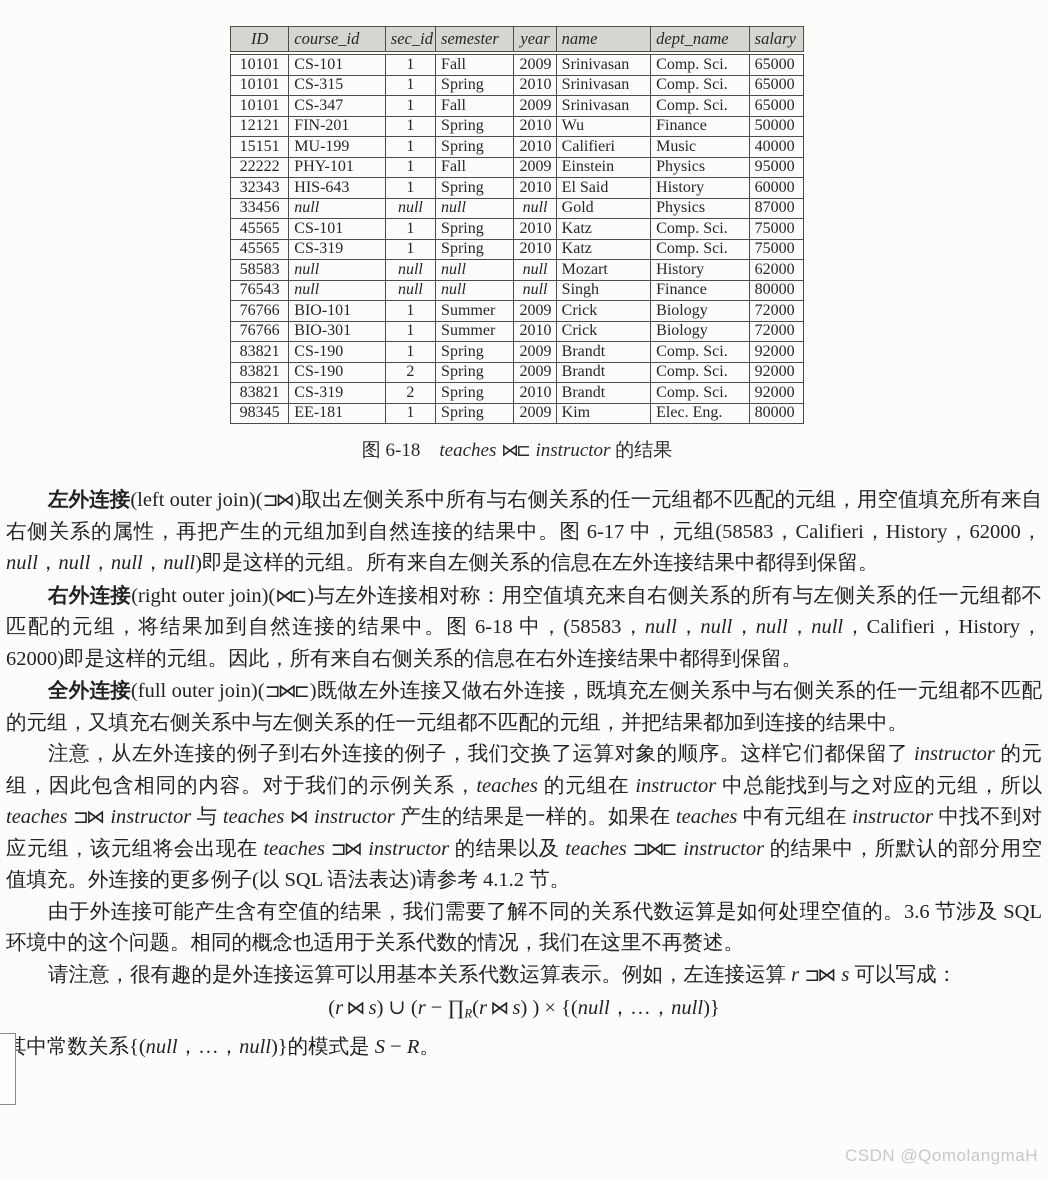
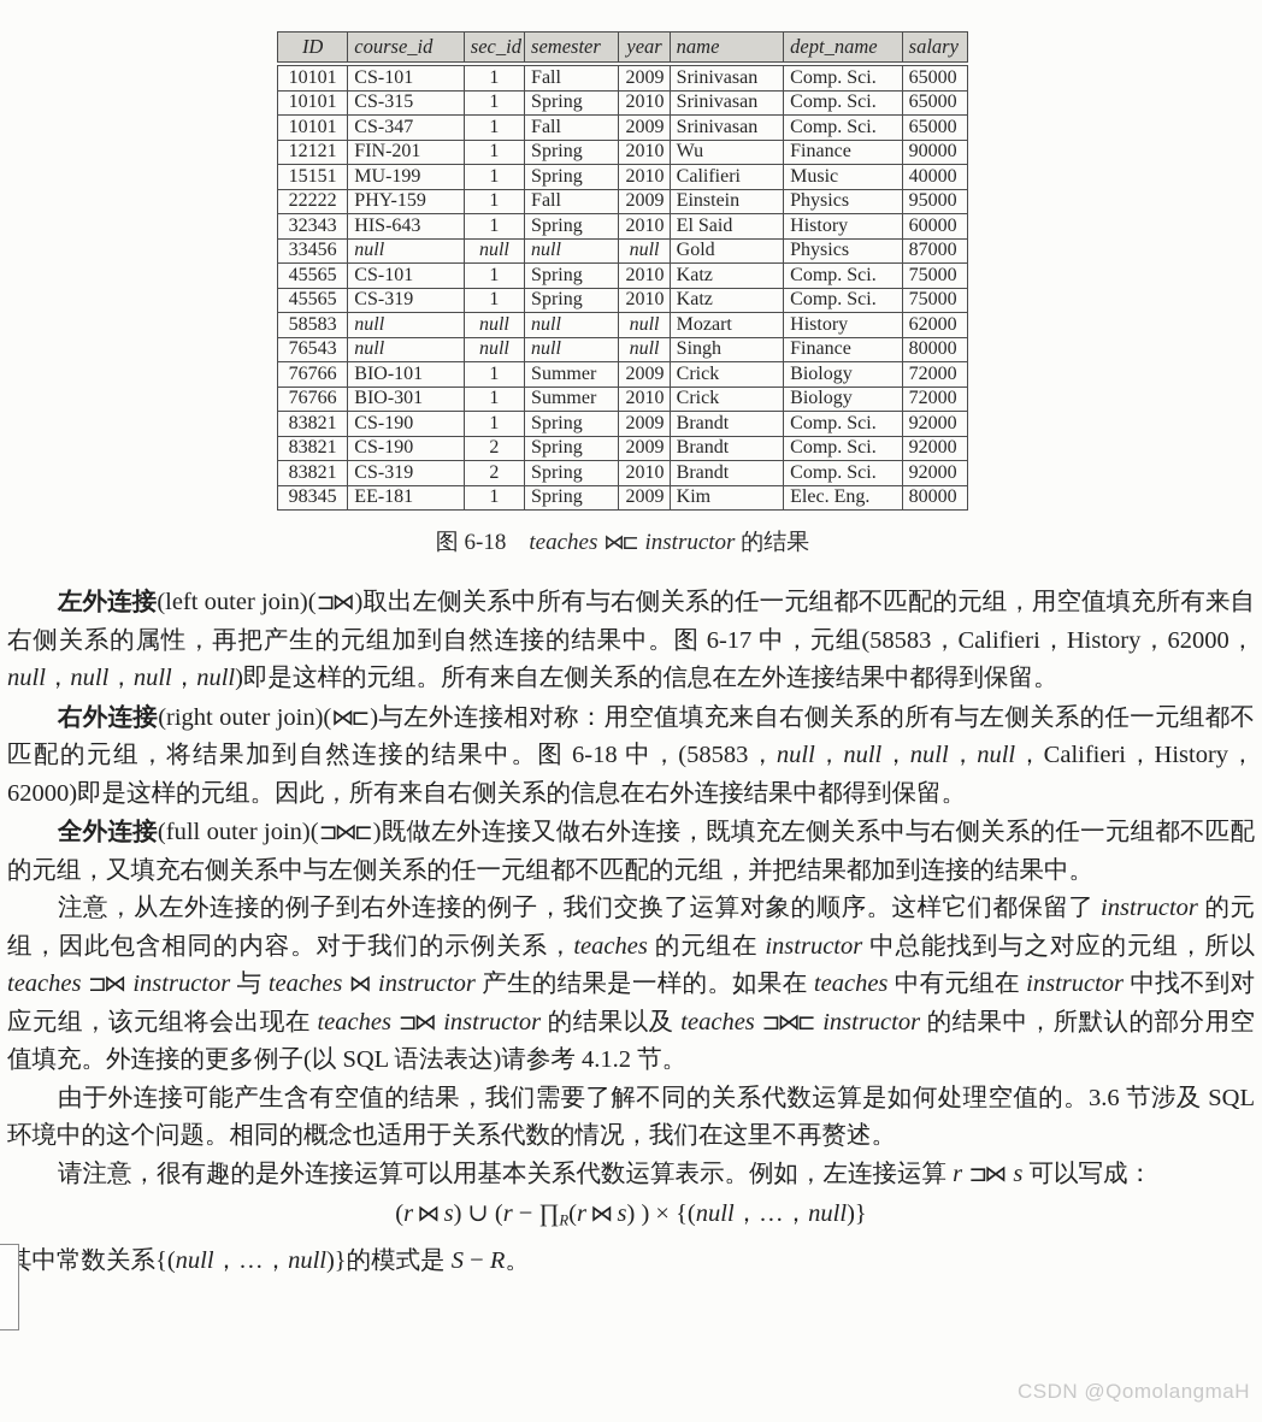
  ID	course_id	sec_id	semester	year	name	dept_name	salary
  10101	CS-101	1	Fall	2009	Srinivasan	Comp. Sci.	65000
  10101	CS-315	1	Spring	2010	Srinivasan	Comp. Sci.	65000
  10101	CS-347	1	Fall	2009	Srinivasan	Comp. Sci.	65000
- 12121	FIN-201	1	Spring	2010	Wu	Finance	50000
+ 12121	FIN-201	1	Spring	2010	Wu	Finance	90000
  15151	MU-199	1	Spring	2010	Califieri	Music	40000
- 22222	PHY-101	1	Fall	2009	Einstein	Physics	95000
+ 22222	PHY-159	1	Fall	2009	Einstein	Physics	95000
  32343	HIS-643	1	Spring	2010	El Said	History	60000
  33456	null	null	null	null	Gold	Physics	87000
  45565	CS-101	1	Spring	2010	Katz	Comp. Sci.	75000
  45565	CS-319	1	Spring	2010	Katz	Comp. Sci.	75000
  58583	null	null	null	null	Mozart	History	62000
  76543	null	null	null	null	Singh	Finance	80000
  76766	BIO-101	1	Summer	2009	Crick	Biology	72000
  76766	BIO-301	1	Summer	2010	Crick	Biology	72000
  83821	CS-190	1	Spring	2009	Brandt	Comp. Sci.	92000
  83821	CS-190	2	Spring	2009	Brandt	Comp. Sci.	92000
  83821	CS-319	2	Spring	2010	Brandt	Comp. Sci.	92000
  98345	EE-181	1	Spring	2009	Kim	Elec. Eng.	80000
  图 6-18 teaches ⋈⊏ instructor 的结果
  左外连接(left outer join)(⊐⋈)取出左侧关系中所有与右侧关系的任一元组都不匹配的元组，用空值填充所有来自右侧关系的属性，再把产生的元组加到自然连接的结果中。图 6-17 中，元组(58583，Califieri，History，62000，null，null，null，null)即是这样的元组。所有来自左侧关系的信息在左外连接结果中都得到保留。
  右外连接(right outer join)(⋈⊏)与左外连接相对称：用空值填充来自右侧关系的所有与左侧关系的任一元组都不匹配的元组，将结果加到自然连接的结果中。图 6-18 中，(58583，null，null，null，null，Califieri，History，62000)即是这样的元组。因此，所有来自右侧关系的信息在右外连接结果中都得到保留。
  全外连接(full outer join)(⊐⋈⊏ )既做左外连接又做右外连接，既填充左侧关系中与右侧关系的任一元组都不匹配的元组，又填充右侧关系中与左侧关系的任一元组都不匹配的元组，并把结果都加到连接的结果中。
  注意，从左外连接的例子到右外连接的例子，我们交换了运算对象的顺序。这样它们都保留了 instructor 的元组，因此包含相同的内容。对于我们的示例关系，teaches 的元组在 instructor 中总能找到与之对应的元组，所以 teaches ⊐⋈ instructor 与 teaches ⋈ instructor 产生的结果是一样的。如果在 teaches 中有元组在 instructor 中找不到对应元组，该元组将会出现在 teaches ⊐⋈ instructor 的结果以及 teaches ⊐⋈⊏ instructor 的结果中，所默认的部分用空值填充。外连接的更多例子(以 SQL 语法表达)请参考 4.1.2 节。
  由于外连接可能产生含有空值的结果，我们需要了解不同的关系代数运算是如何处理空值的。3.6 节涉及 SQL 环境中的这个问题。相同的概念也适用于关系代数的情况，我们在这里不再赘述。
  请注意，很有趣的是外连接运算可以用基本关系代数运算表示。例如，左连接运算 r ⊐⋈ s 可以写成：
  (r ⋈ s) ∪ (r − ∏R(r ⋈ s) ) × {(null，…，null)}
  其中常数关系{(null，…，null)}的模式是 S − R。
  CSDN @QomolangmaH
